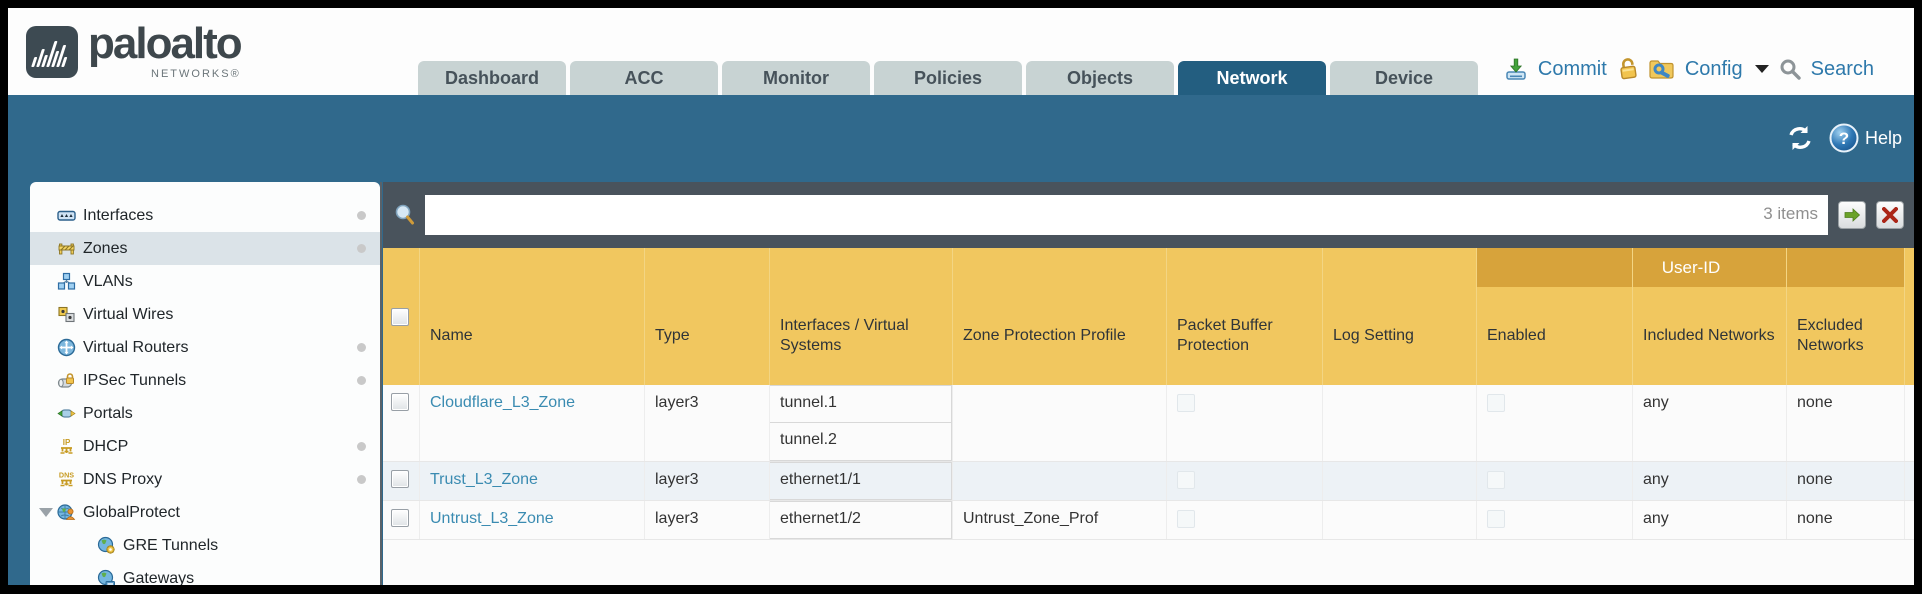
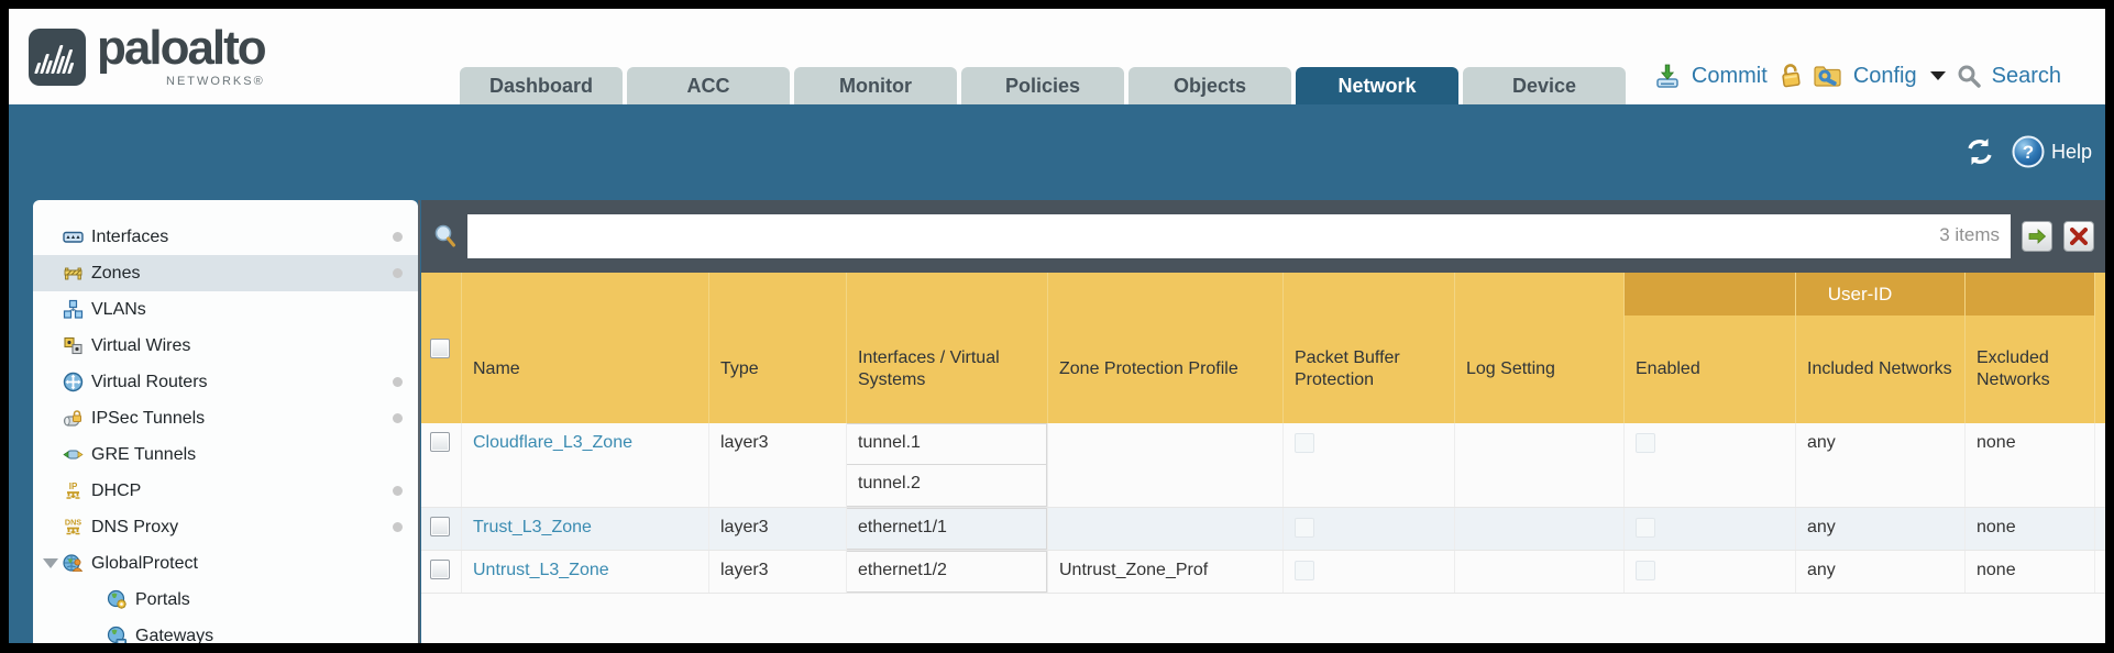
  paloalto
  NETWORKS®
  Dashboard
  ACC
  Monitor
  Policies
  Objects
  Network
  Device
  Commit
  Config
  Search
  ?
  Help
  Interfaces
  Zones
  VLANs
  Virtual Wires
  Virtual Routers
  IPSec Tunnels
- Portals
+ GRE Tunnels
  IP
  DHCP
  DNS
  DNS Proxy
  GlobalProtect
- GRE Tunnels
+ Portals
  Gateways
  3 items
  User-ID
  Name
  Type
  Interfaces / Virtual Systems
  Zone Protection Profile
  Packet Buffer Protection
  Log Setting
  Enabled
  Included Networks
  Excluded Networks
  Cloudflare_L3_Zone
  layer3
  tunnel.1
  tunnel.2
  any
  none
  Trust_L3_Zone
  layer3
  ethernet1/1
  any
  none
  Untrust_L3_Zone
  layer3
  ethernet1/2
  Untrust_Zone_Prof
  any
  none
